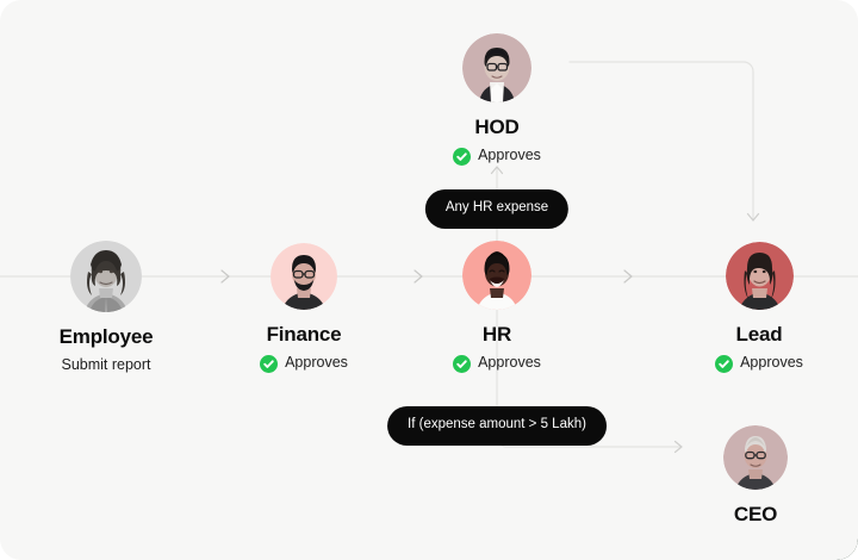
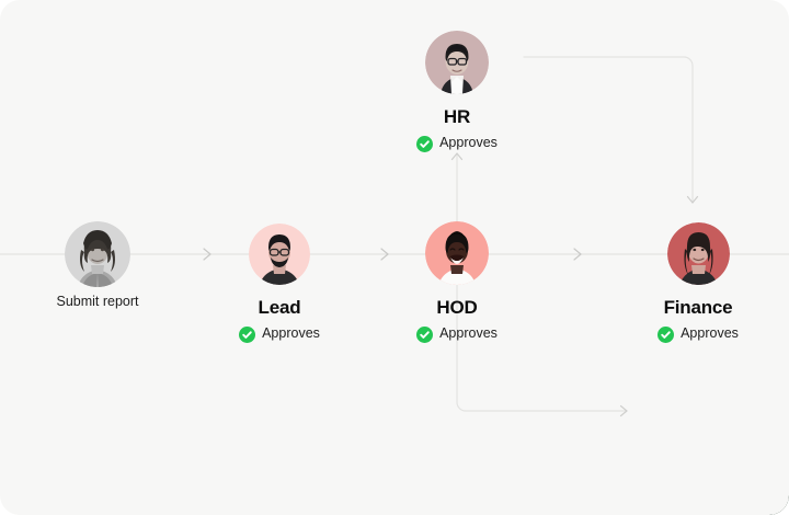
- Any HR expense
- If (expense amount > 5 Lakh)
- HOD
+ HR
  Approves
- Employee
  Submit report
- Finance
+ Lead
  Approves
- HR
+ HOD
  Approves
- Lead
+ Finance
  Approves
- CEO
